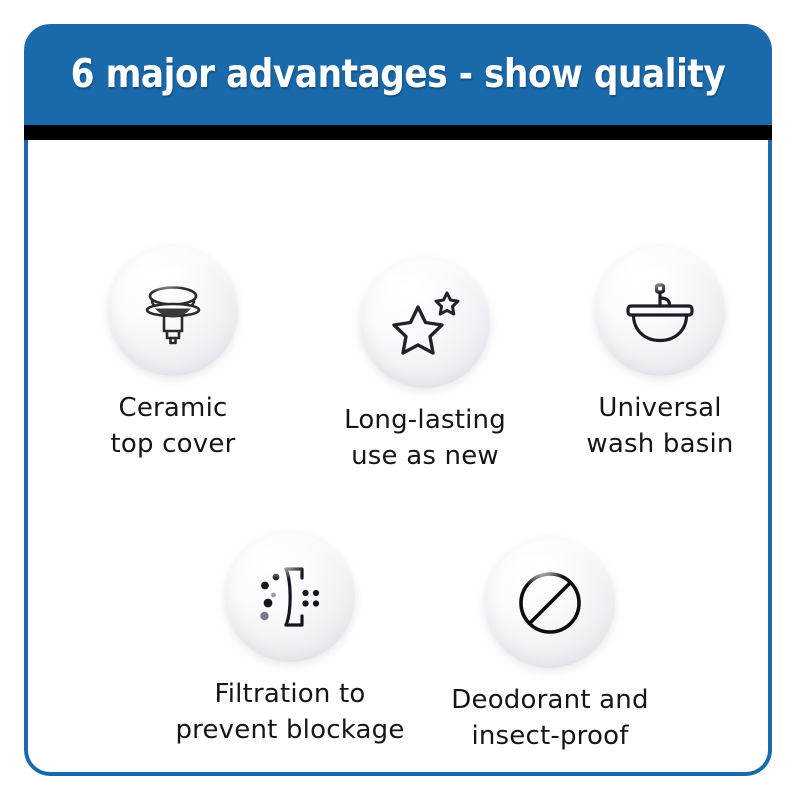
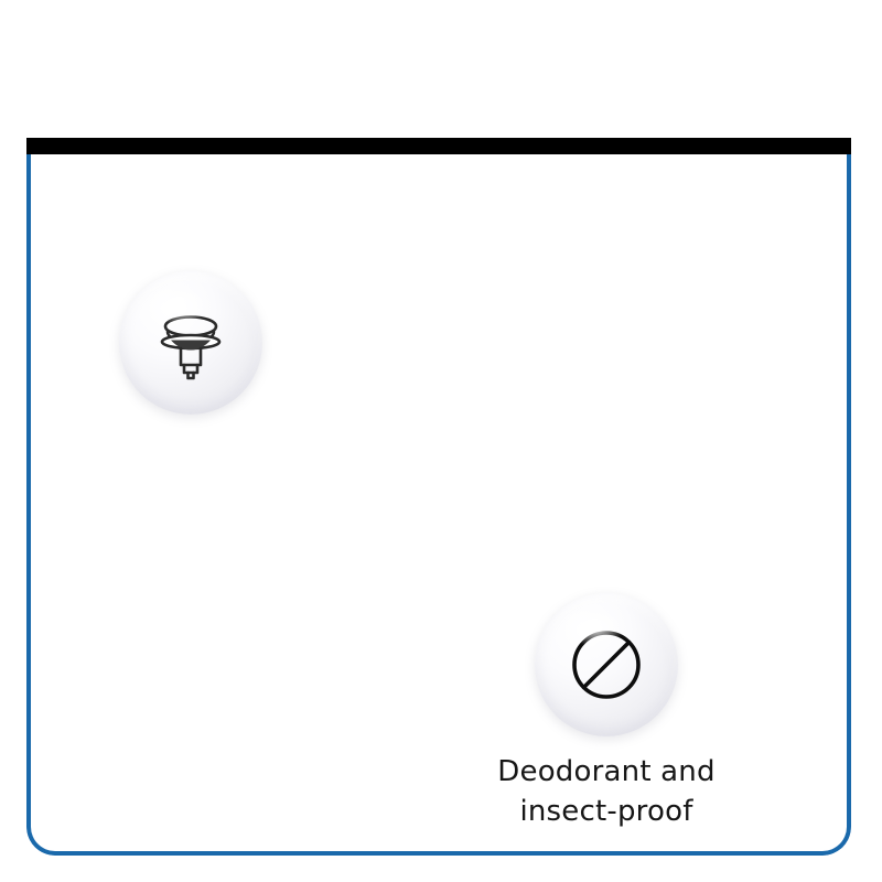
- 6 major advantages - show quality
- Ceramic
- top cover
- Long-lasting
- use as new
- Universal
- wash basin
- Filtration to
- prevent blockage
  Deodorant and
  insect-proof
